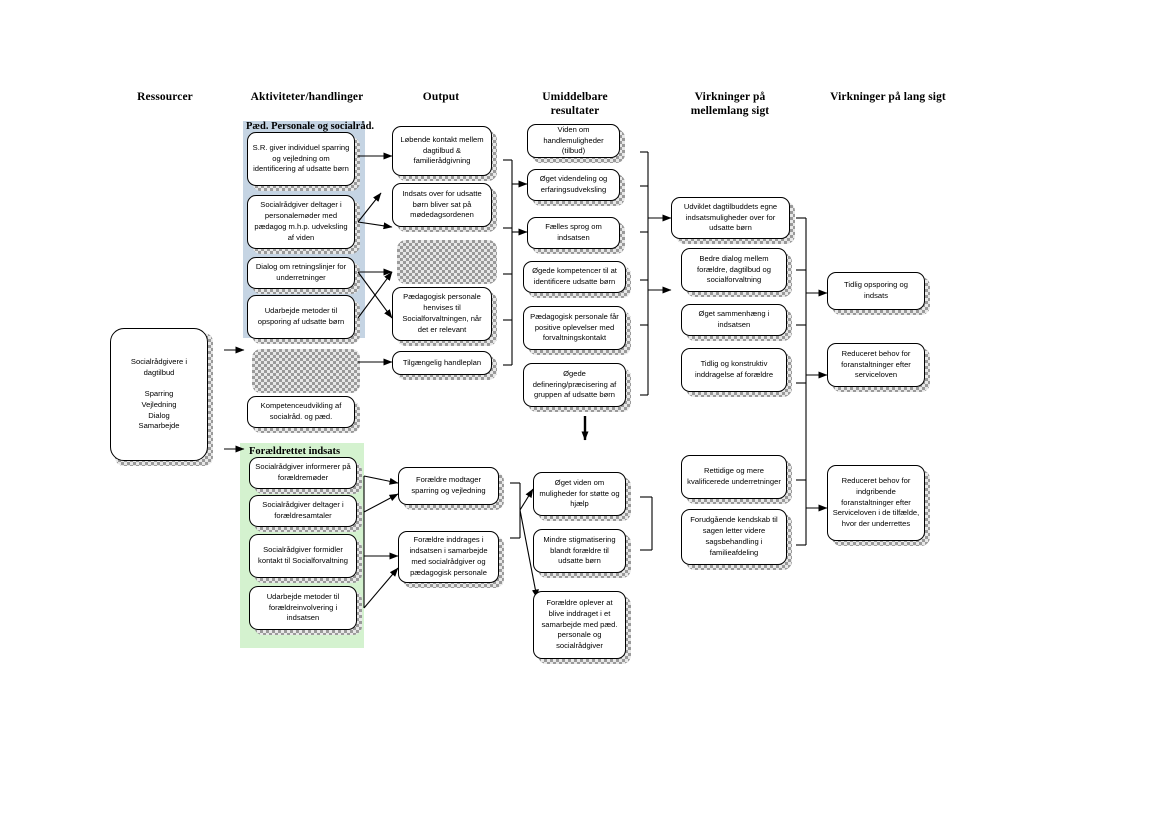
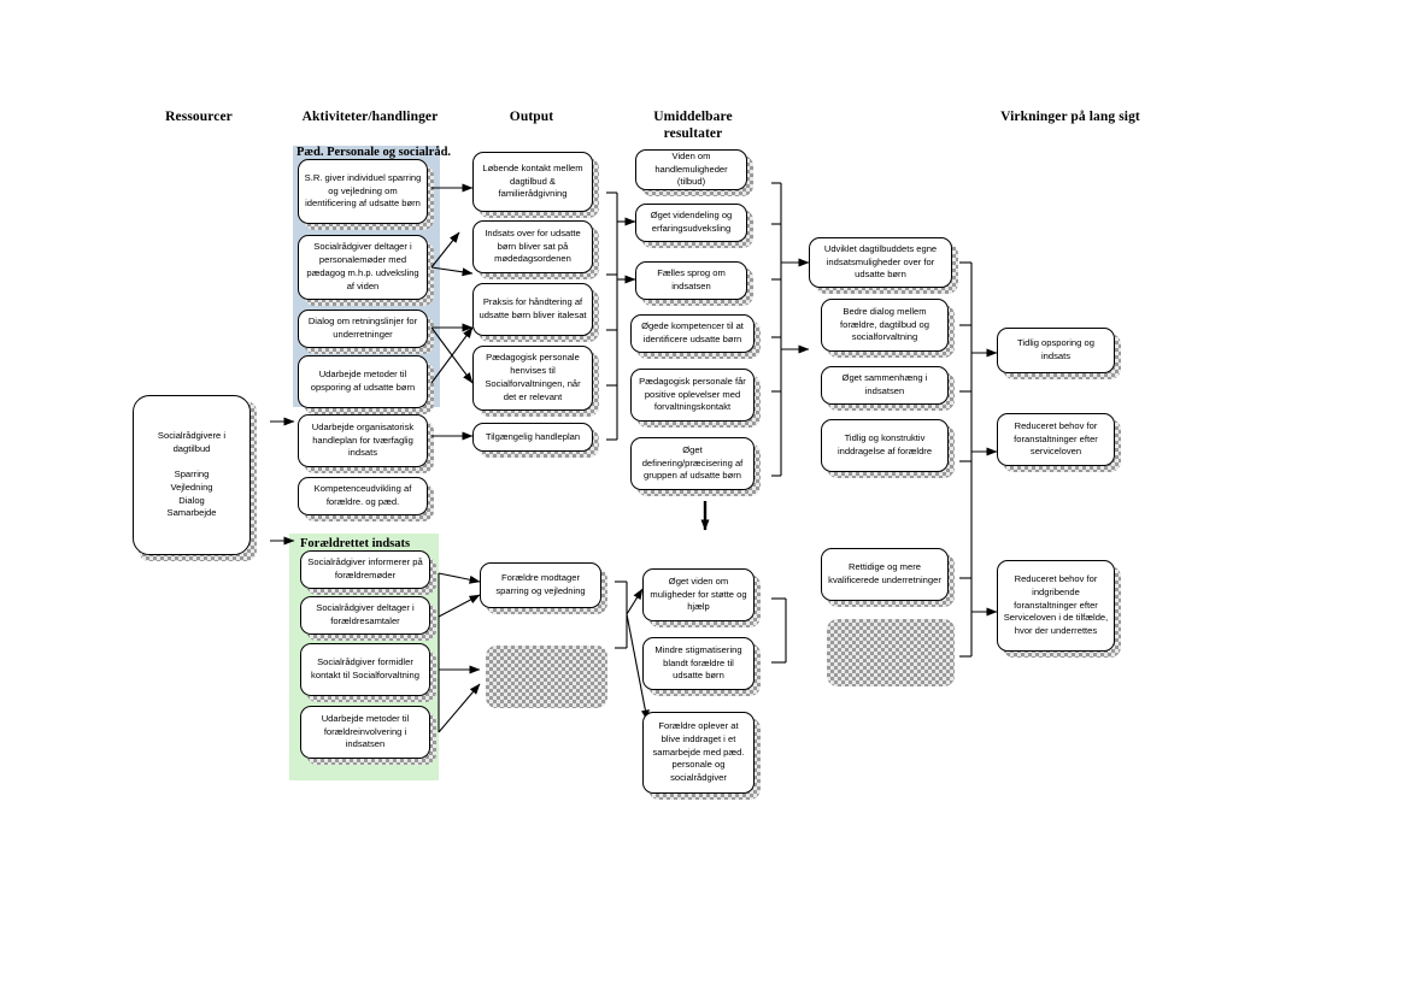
  Ressourcer
  Aktiviteter/handlinger
  Output
  Umiddelbare
  resultater
- Virkninger på
- mellemlang sigt
  Virkninger på lang sigt
  Pæd. Personale og socialråd.
  Forældrettet indsats
  Socialrådgivere i dagtilbud
  Sparring
  Vejledning
  Dialog
  Samarbejde
  S.R. giver individuel sparring og vejledning om identificering af udsatte børn
  Socialrådgiver deltager i personalemøder med pædagog m.h.p. udveksling af viden
  Dialog om retningslinjer for underretninger
  Udarbejde metoder til opsporing af udsatte børn
+ Udarbejde organisatorisk handleplan for tværfaglig indsats
- Kompetenceudvikling af socialråd. og pæd.
+ Kompetenceudvikling af forældre. og pæd.
  Socialrådgiver informerer på forældremøder
  Socialrådgiver deltager i forældresamtaler
  Socialrådgiver formidler kontakt til Socialforvaltning
  Udarbejde metoder til forældreinvolvering i indsatsen
  Løbende kontakt mellem dagtilbud & familierådgivning
  Indsats over for udsatte børn bliver sat på mødedagsordenen
+ Praksis for håndtering af udsatte børn bliver italesat
  Pædagogisk personale henvises til Socialforvaltningen, når det er relevant
  Tilgængelig handleplan
  Forældre modtager sparring og vejledning
- Forældre inddrages i indsatsen i samarbejde med socialrådgiver og pædagogisk personale
  Viden om handlemuligheder (tilbud)
  Øget videndeling og erfaringsudveksling
  Fælles sprog om indsatsen
  Øgede kompetencer til at identificere udsatte børn
  Pædagogisk personale får positive oplevelser med forvaltningskontakt
- Øgede definering/præcisering af gruppen af udsatte børn
+ Øget definering/præcisering af gruppen af udsatte børn
  Øget viden om muligheder for støtte og hjælp
  Mindre stigmatisering blandt forældre til udsatte børn
  Forældre oplever at blive inddraget i et samarbejde med pæd. personale og socialrådgiver
  Udviklet dagtilbuddets egne indsatsmuligheder over for udsatte børn
  Bedre dialog mellem forældre, dagtilbud og socialforvaltning
  Øget sammenhæng i indsatsen
  Tidlig og konstruktiv inddragelse af forældre
  Rettidige og mere kvalificerede underretninger
- Forudgående kendskab til sagen letter videre sagsbehandling i familieafdeling
  Tidlig opsporing og indsats
  Reduceret behov for foranstaltninger efter serviceloven
  Reduceret behov for indgribende foranstaltninger efter Serviceloven i de tilfælde, hvor der underrettes
